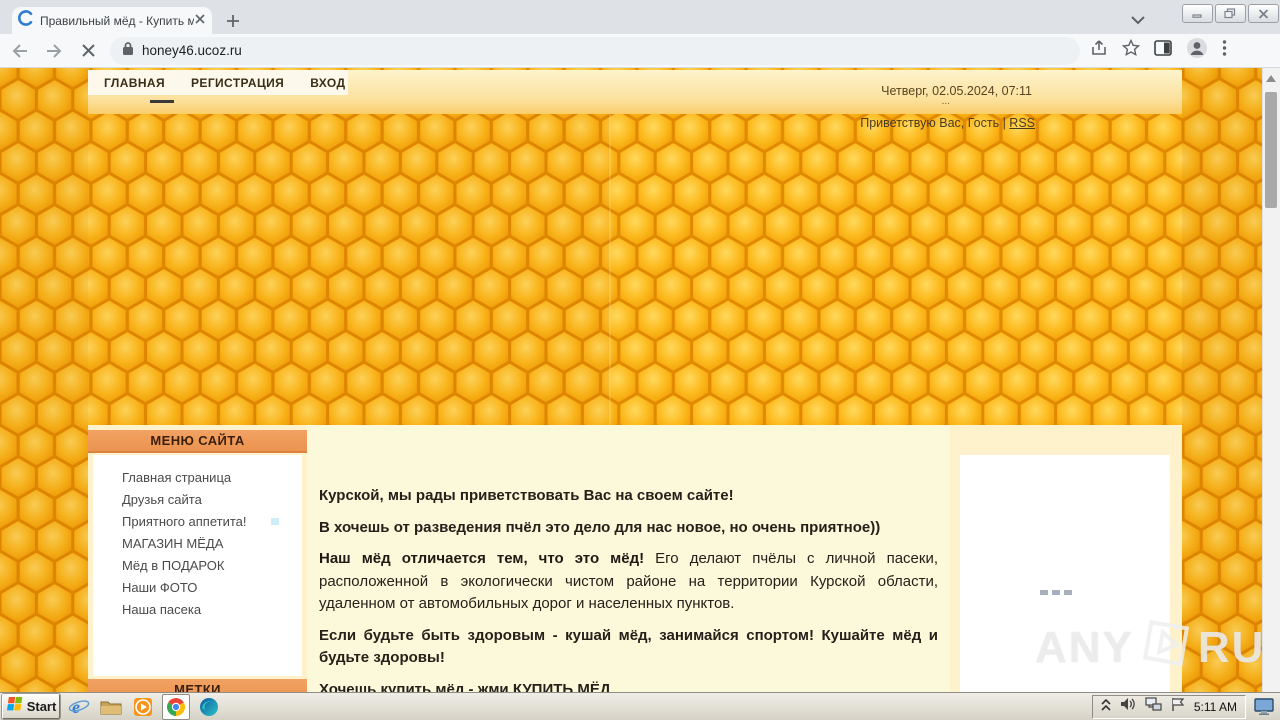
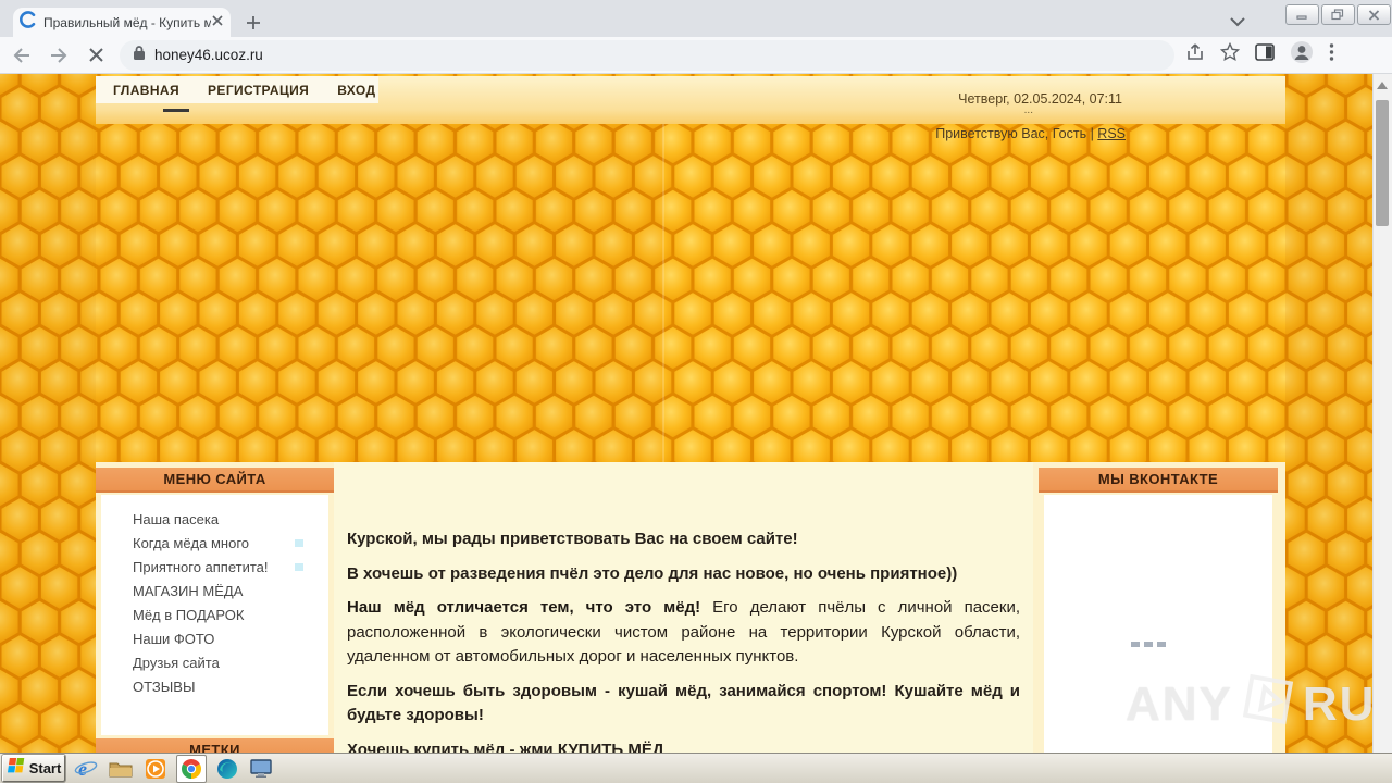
  Правильный мёд - Купить м
  honey46.ucoz.ru
  ГЛАВНАЯ
  РЕГИСТРАЦИЯ
  ВХОД
  Четверг, 02.05.2024, 07:11
  ...
  Приветствую Вас, Гость | RSS
  МЕНЮ САЙТА
- Главная страница
- Друзья сайта
+ Наша пасека
+ Когда мёда много
  Приятного аппетита!
  МАГАЗИН МЁДА
  Мёд в ПОДАРОК
  Наши ФОТО
- Наша пасека
+ Друзья сайта
+ ОТЗЫВЫ
  МЕТКИ
  Курской, мы рады приветствовать Вас на своем сайте!
  В хочешь от разведения пчёл это дело для нас новое, но очень приятное))
  Наш мёд отличается тем, что это мёд! Его делают пчёлы с личной пасеки, расположенной в экологически чистом районе на территории Курской области, удаленном от автомобильных дорог и населенных пунктов.
- Если будьте быть здоровым - кушай мёд, занимайся спортом! Кушайте мёд и будьте здоровы!
+ Если хочешь быть здоровым - кушай мёд, занимайся спортом! Кушайте мёд и будьте здоровы!
  Хочешь купить мёд - жми КУПИТЬ МЁД
+ МЫ ВКОНТАКТЕ
  Start
  e
- 5:11 AM
